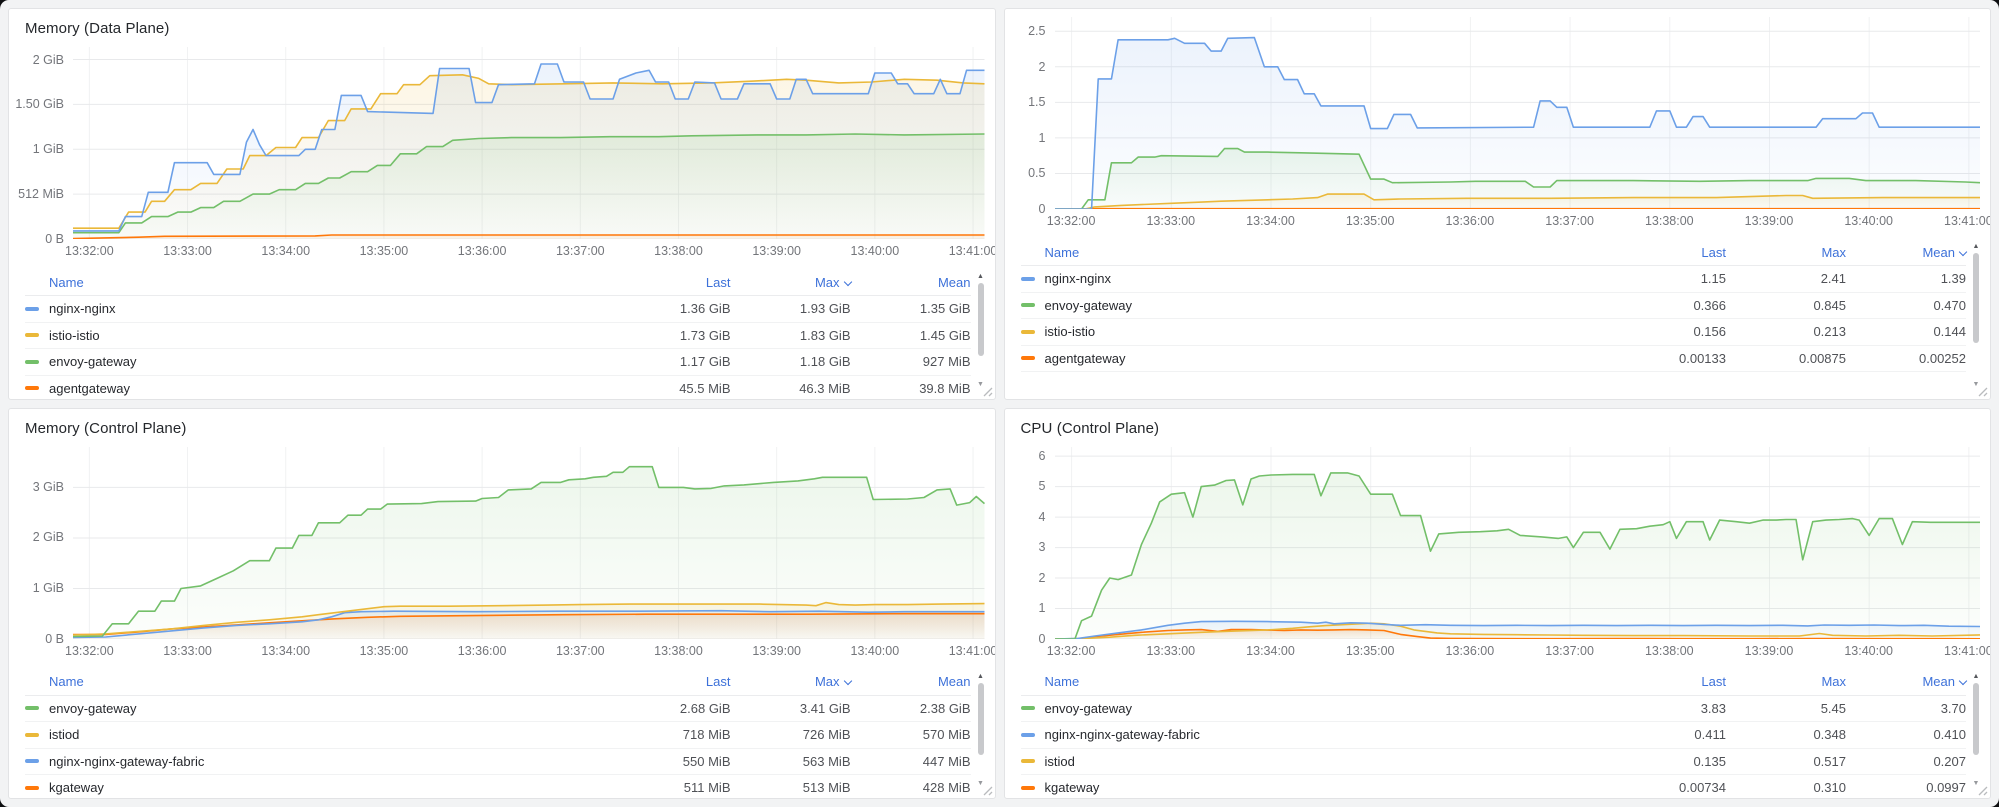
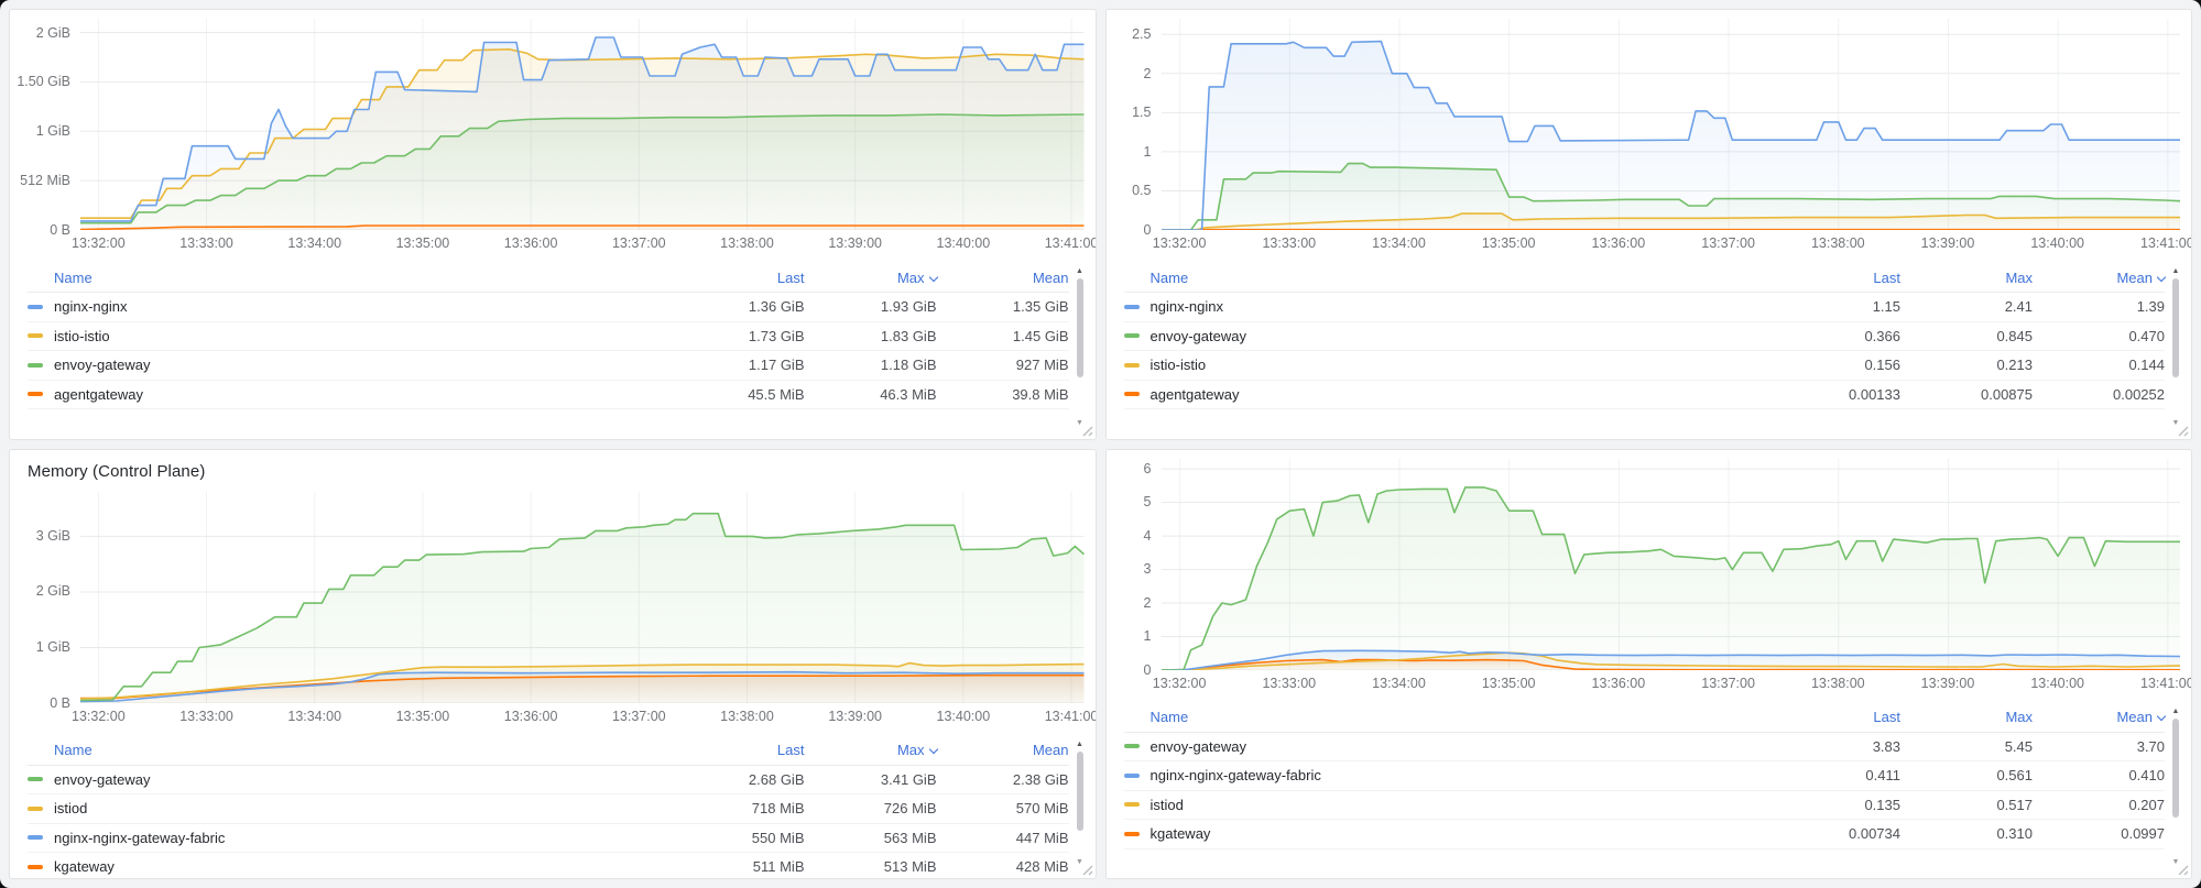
- Memory (Data Plane)
  0 B
  512 MiB
  1 GiB
  1.50 GiB
  2 GiB
  13:32:00
  13:33:00
  13:34:00
  13:35:00
  13:36:00
  13:37:00
  13:38:00
  13:39:00
  13:40:00
  13:41:00
  Name
  Last
  Max
  Mean
  nginx-nginx
  1.36 GiB
  1.93 GiB
  1.35 GiB
  istio-istio
  1.73 GiB
  1.83 GiB
  1.45 GiB
  envoy-gateway
  1.17 GiB
  1.18 GiB
  927 MiB
  agentgateway
  45.5 MiB
  46.3 MiB
  39.8 MiB
  0
  0.5
  1
  1.5
  2
  2.5
  13:32:00
  13:33:00
  13:34:00
  13:35:00
  13:36:00
  13:37:00
  13:38:00
  13:39:00
  13:40:00
  13:41:00
  Name
  Last
  Max
  Mean
  nginx-nginx
  1.15
  2.41
  1.39
  envoy-gateway
  0.366
  0.845
  0.470
  istio-istio
  0.156
  0.213
  0.144
  agentgateway
  0.00133
  0.00875
  0.00252
  Memory (Control Plane)
  0 B
  1 GiB
  2 GiB
  3 GiB
  13:32:00
  13:33:00
  13:34:00
  13:35:00
  13:36:00
  13:37:00
  13:38:00
  13:39:00
  13:40:00
  13:41:00
  Name
  Last
  Max
  Mean
  envoy-gateway
  2.68 GiB
  3.41 GiB
  2.38 GiB
  istiod
  718 MiB
  726 MiB
  570 MiB
  nginx-nginx-gateway-fabric
  550 MiB
  563 MiB
  447 MiB
  kgateway
  511 MiB
  513 MiB
  428 MiB
- CPU (Control Plane)
  0
  1
  2
  3
  4
  5
  6
  13:32:00
  13:33:00
  13:34:00
  13:35:00
  13:36:00
  13:37:00
  13:38:00
  13:39:00
  13:40:00
  13:41:00
  Name
  Last
  Max
  Mean
  envoy-gateway
  3.83
  5.45
  3.70
  nginx-nginx-gateway-fabric
  0.411
- 0.348
+ 0.561
  0.410
  istiod
  0.135
  0.517
  0.207
  kgateway
  0.00734
  0.310
  0.0997
